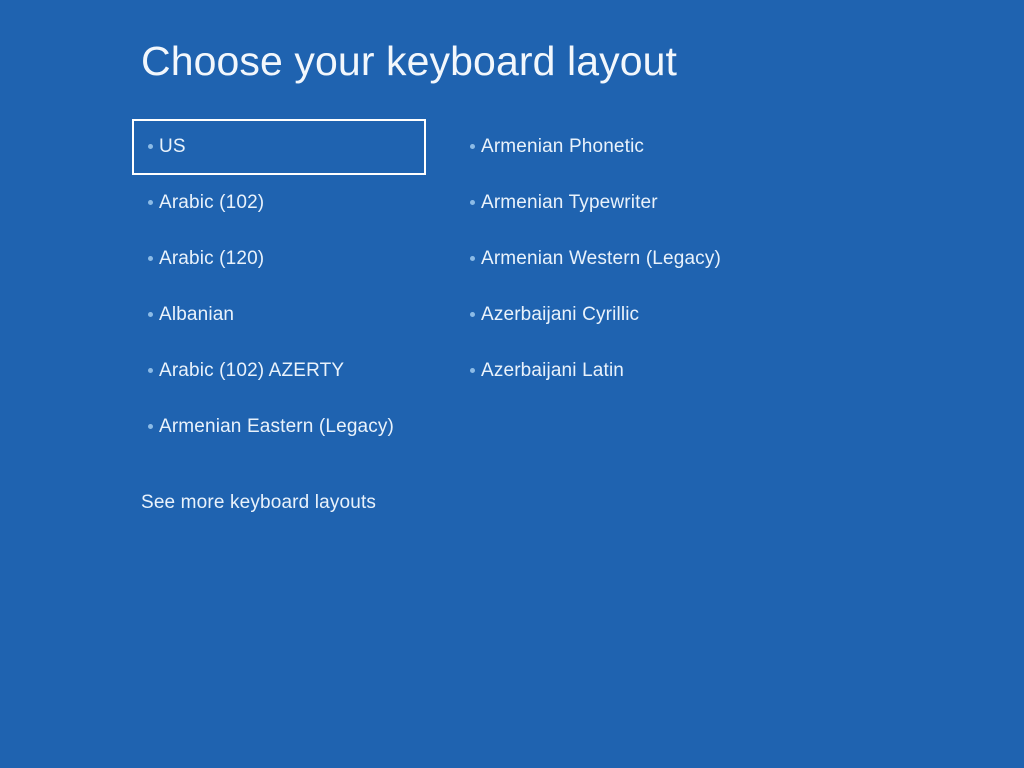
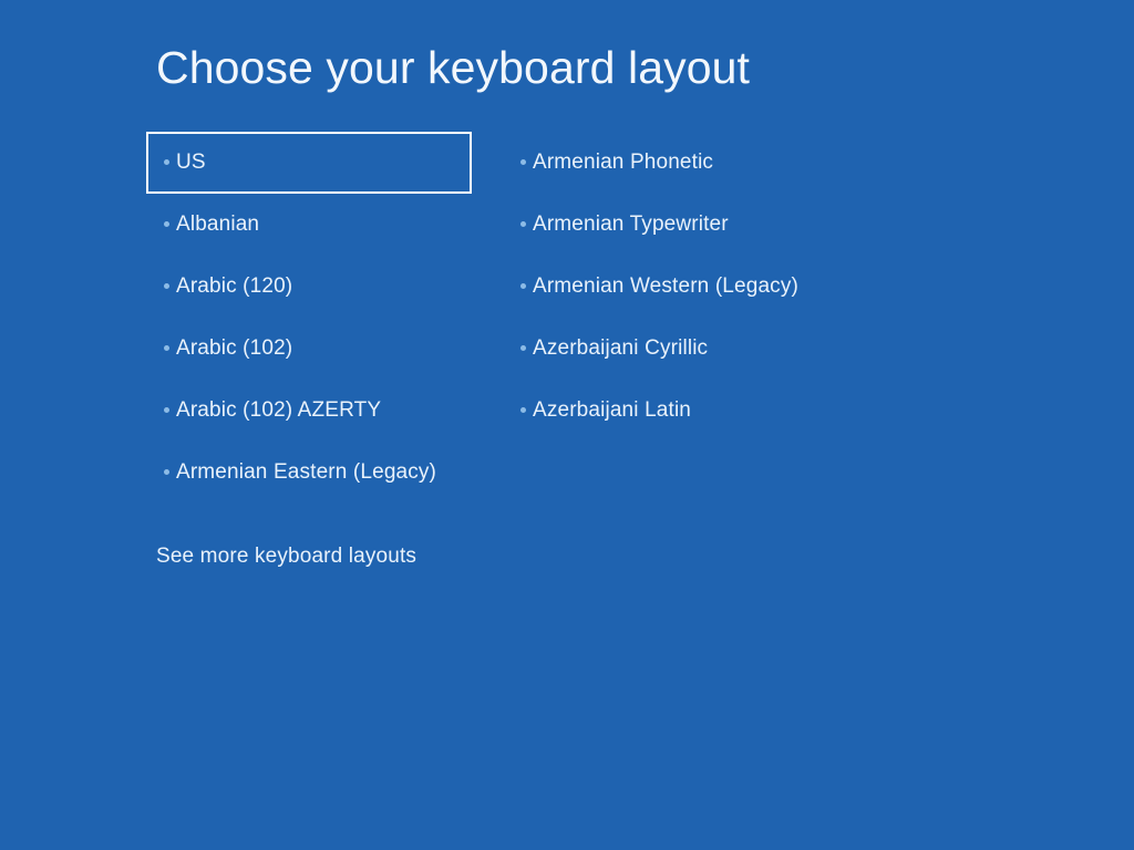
  Choose your keyboard layout
  US
- Arabic (102)
+ Albanian
  Arabic (120)
- Albanian
+ Arabic (102)
  Arabic (102) AZERTY
  Armenian Eastern (Legacy)
  Armenian Phonetic
  Armenian Typewriter
  Armenian Western (Legacy)
  Azerbaijani Cyrillic
  Azerbaijani Latin
  See more keyboard layouts
